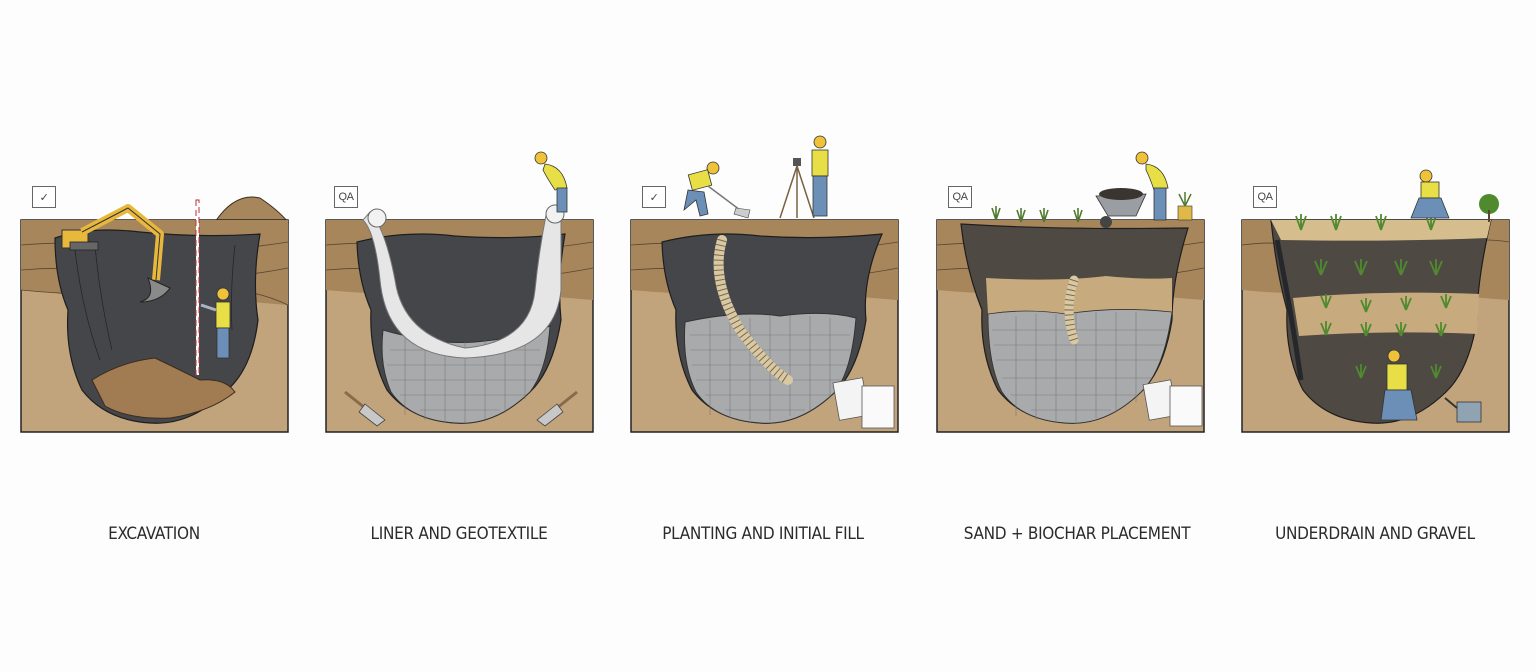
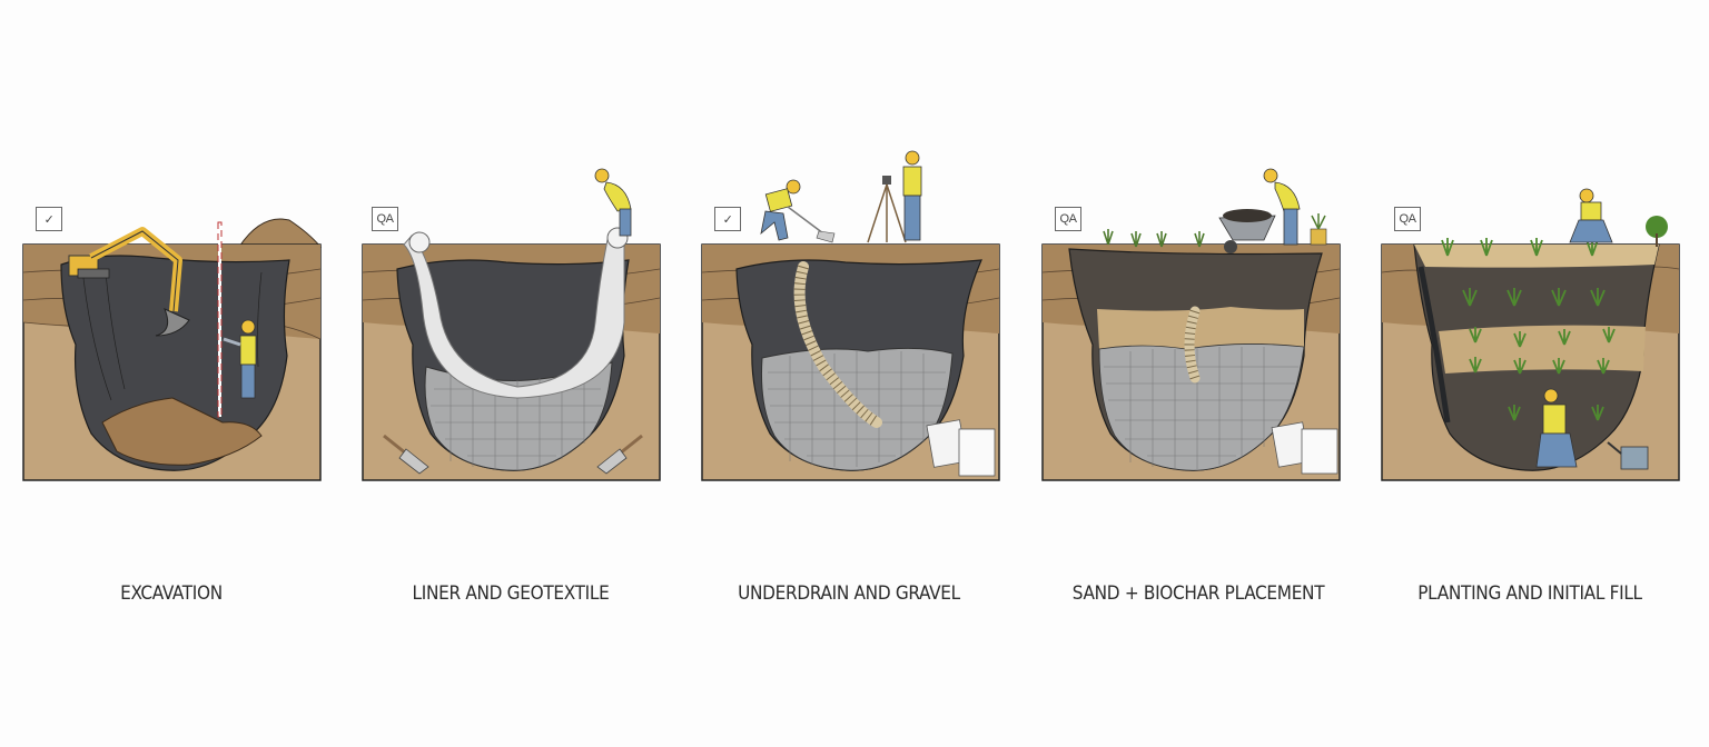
  ✓
  QA
  ✓
  QA
  QA
  EXCAVATION
  LINER AND GEOTEXTILE
- PLANTING AND INITIAL FILL
+ UNDERDRAIN AND GRAVEL
  SAND + BIOCHAR PLACEMENT
- UNDERDRAIN AND GRAVEL
+ PLANTING AND INITIAL FILL
